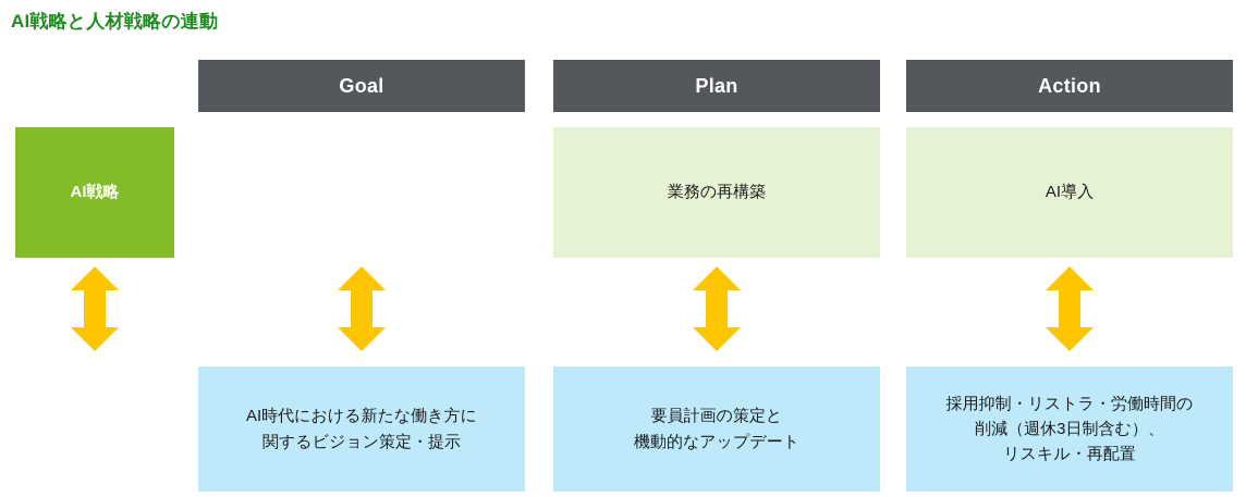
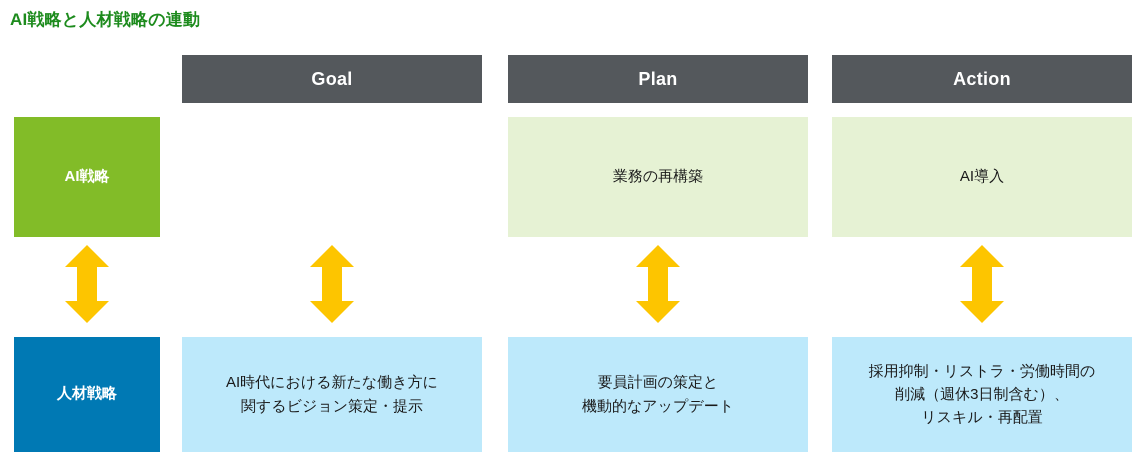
  AI戦略と人材戦略の連動
  Goal
  Plan
  Action
  AI戦略
  業務の再構築
  AI導入
+ 人材戦略
  AI時代における新たな働き方に
  関するビジョン策定・提示
  要員計画の策定と
  機動的なアップデート
  採用抑制・リストラ・労働時間の
  削減（週休3日制含む）、
  リスキル・再配置
